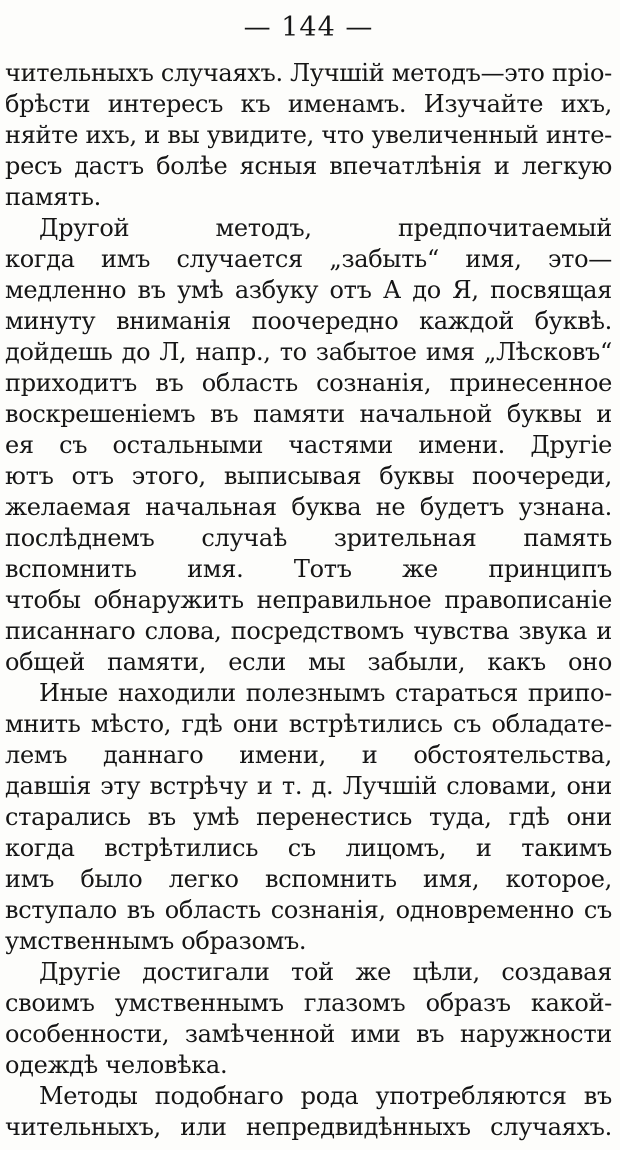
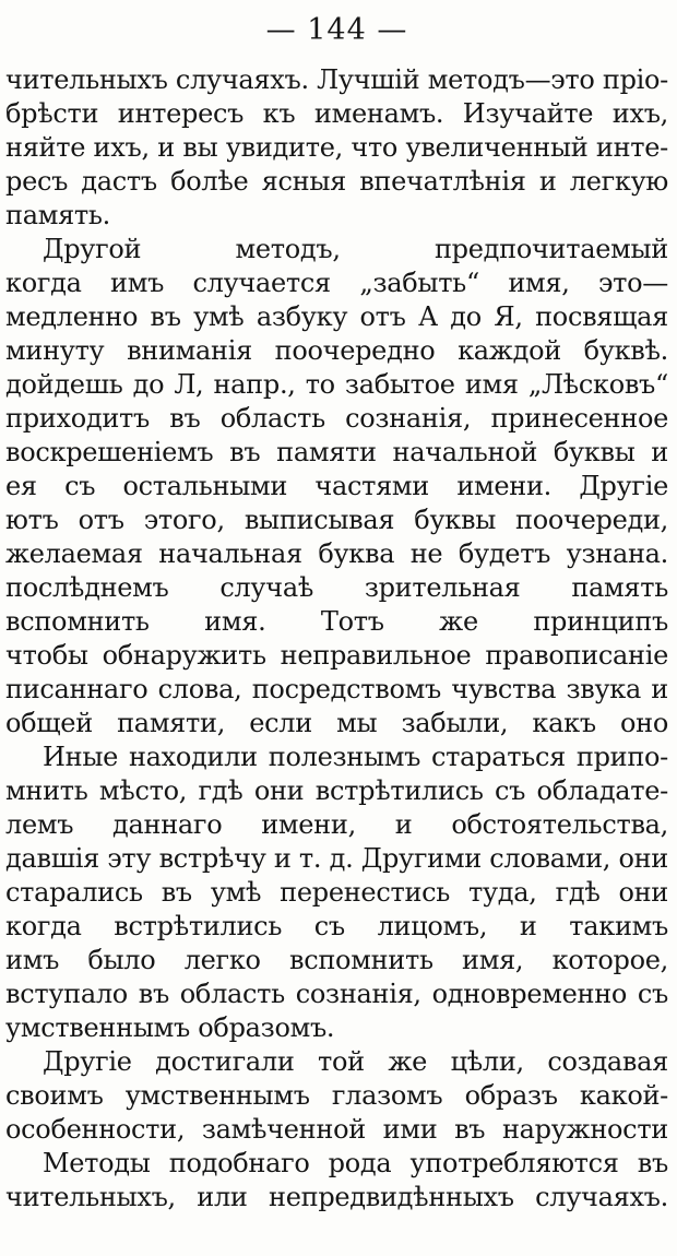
  — 144 —
  чительныхъ случаяхъ. Лучшій методъ—это пріо-
  брѣсти интересъ къ именамъ. Изучайте ихъ,
  няйте ихъ, и вы увидите, что увеличенный инте-
  ресъ дастъ болѣе ясныя впечатлѣнія и легкую
  память.
  Другой методъ, предпочитаемый
  когда имъ случается „забыть“ имя, это—
  медленно въ умѣ азбуку отъ А до Я, посвящая
  минуту вниманія поочередно каждой буквѣ.
  дойдешь до Л, напр., то забытое имя „Лѣсковъ“
  приходитъ въ область сознанія, принесенное
  воскрешеніемъ въ памяти начальной буквы и
  ея съ остальными частями имени. Другіе
  ютъ отъ этого, выписывая буквы поочереди,
  желаемая начальная буква не будетъ узнана.
  послѣднемъ случаѣ зрительная память
  чтобы обнаружить неправильное правописаніе
  писаннаго слова, посредствомъ чувства звука и
  общей памяти, если мы забыли, какъ оно
  Иные находили полезнымъ стараться припо-
  мнить мѣсто, гдѣ они встрѣтились съ обладате-
  лемъ даннаго имени, и обстоятельства,
- давшія эту встрѣчу и т. д. Лучшій словами, они
+ давшія эту встрѣчу и т. д. Другими словами, они
  старались въ умѣ перенестись туда, гдѣ они
  когда встрѣтились съ лицомъ, и такимъ
  имъ было легко вспомнить имя, которое,
  вступало въ область сознанія, одновременно съ
  умственнымъ образомъ.
  Другіе достигали той же цѣли, создавая
  своимъ умственнымъ глазомъ образъ какой-
  особенности, замѣченной ими въ наружности
- одеждѣ человѣка.
  Методы подобнаго рода употребляются въ
  чительныхъ, или непредвидѣнныхъ случаяхъ.
